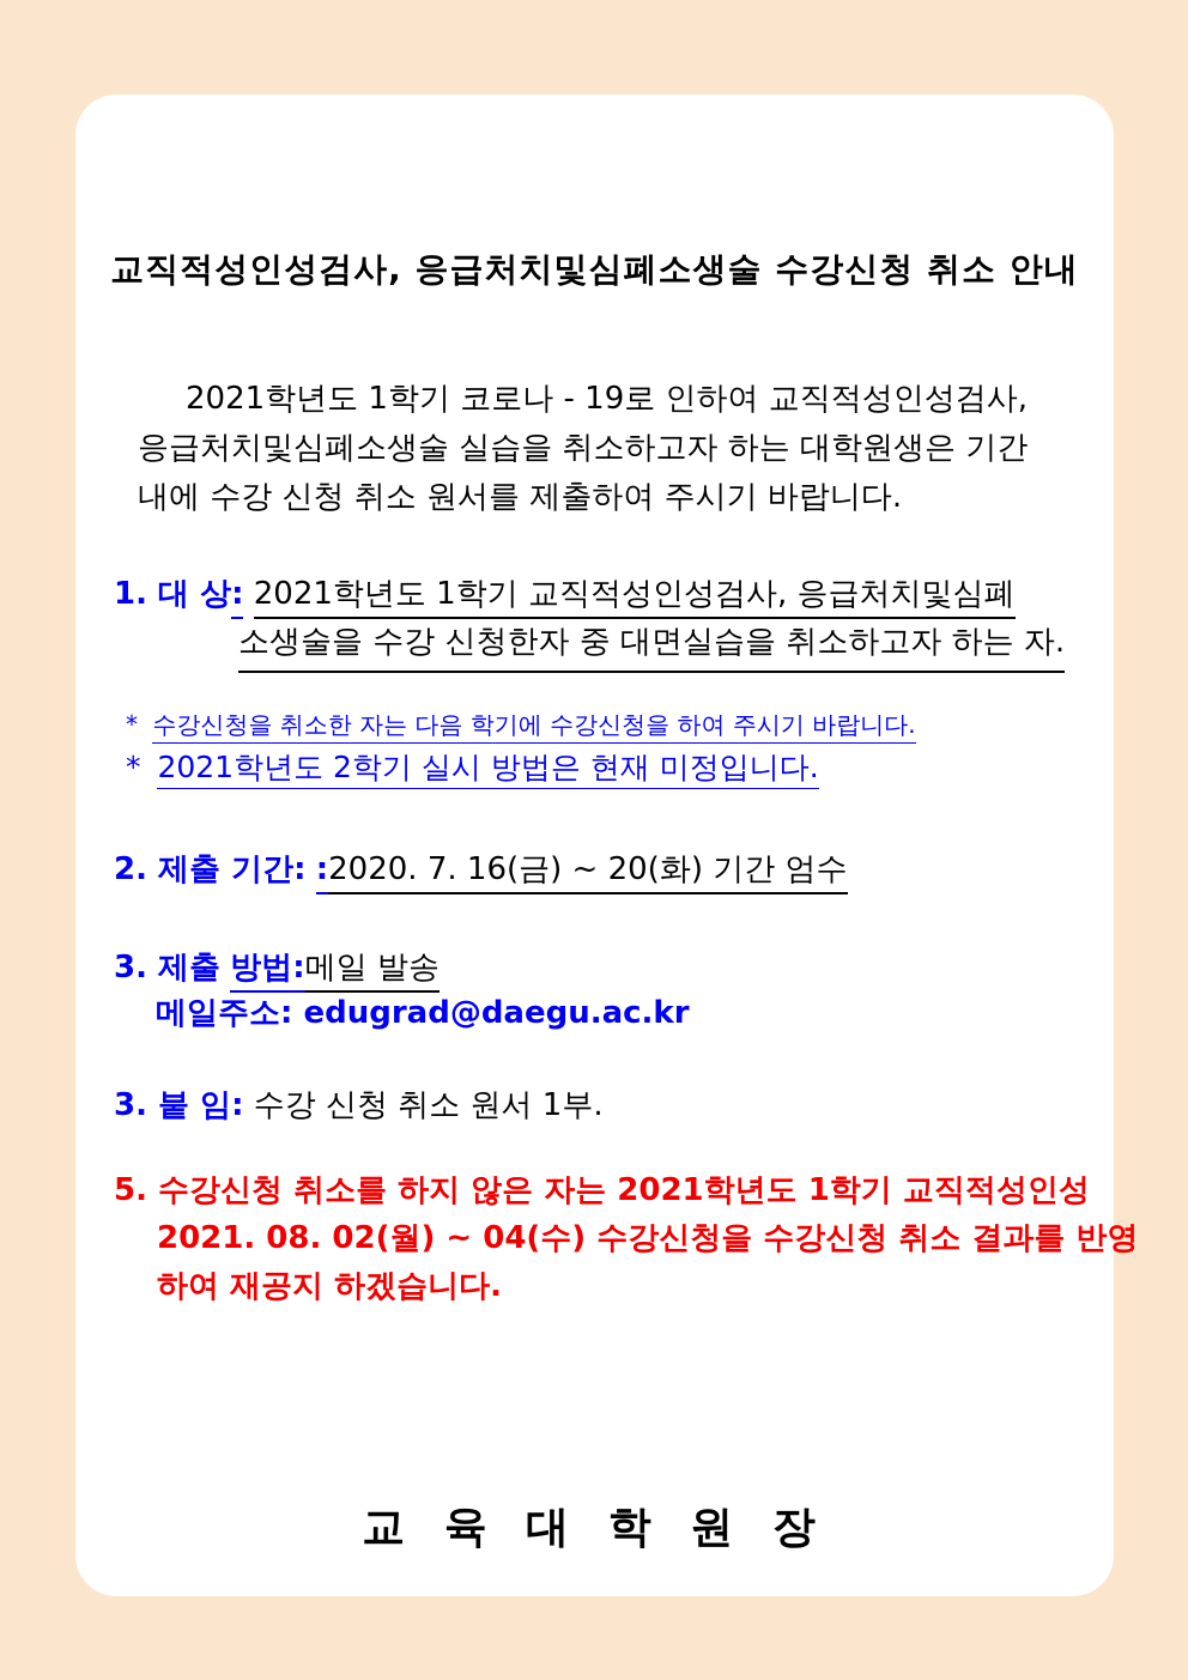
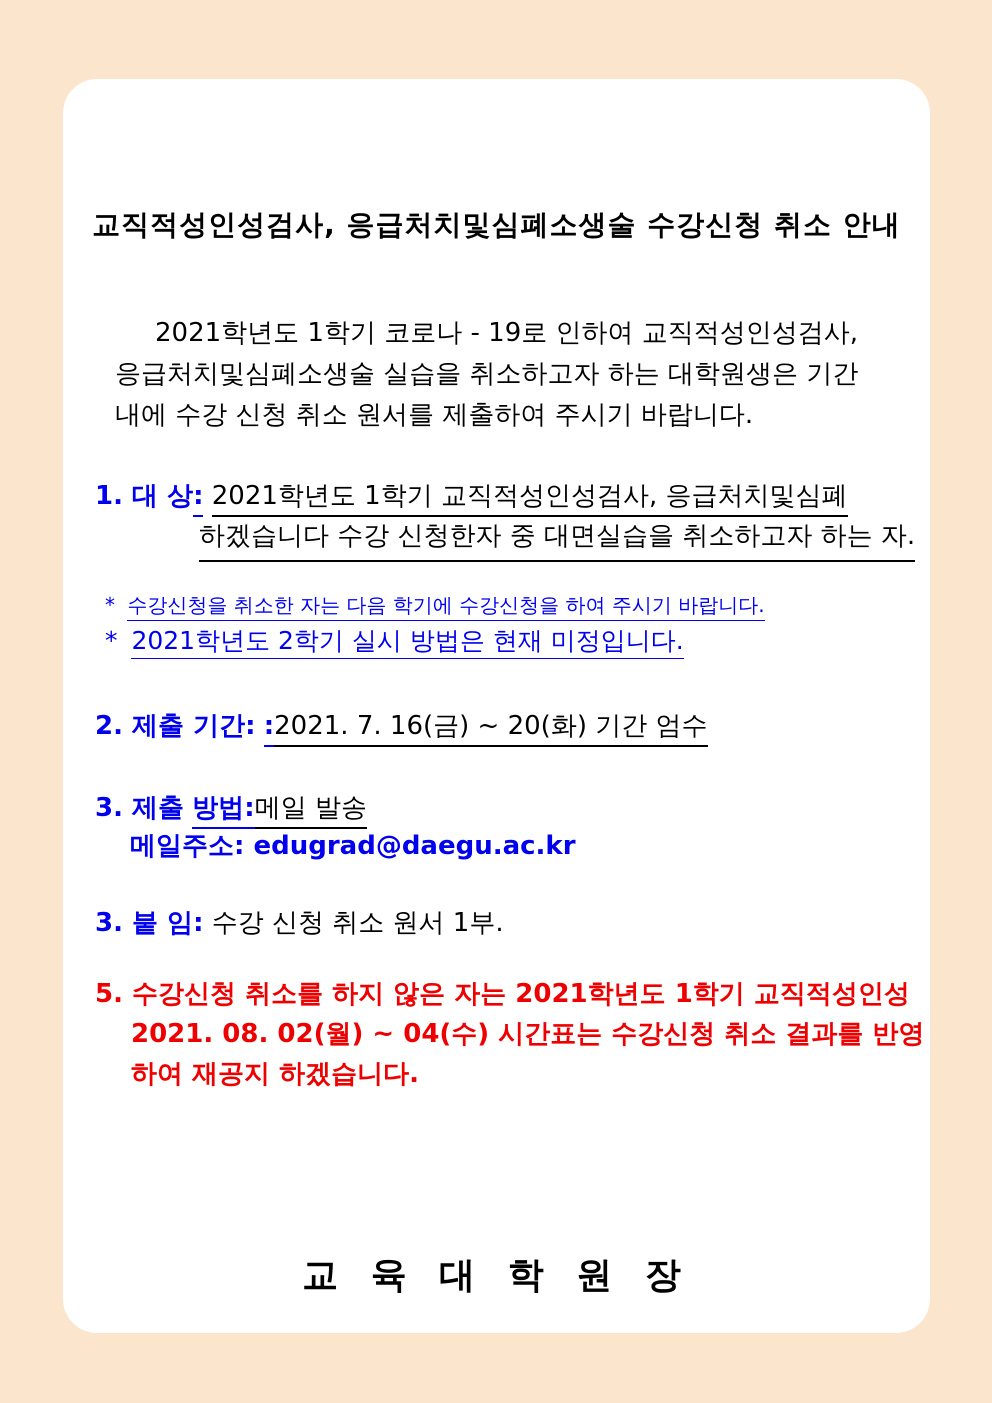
  교직적성인성검사, 응급처치및심폐소생술 수강신청 취소 안내
  2021학년도 1학기 코로나 - 19로 인하여 교직적성인성검사,
  응급처치및심폐소생술 실습을 취소하고자 하는 대학원생은 기간
  내에 수강 신청 취소 원서를 제출하여 주시기 바랍니다.
  1. 대 상: 2021학년도 1학기 교직적성인성검사, 응급처치및심폐
- 소생술을 수강 신청한자 중 대면실습을 취소하고자 하는 자.
+ 하겠습니다 수강 신청한자 중 대면실습을 취소하고자 하는 자.
  * 수강신청을 취소한 자는 다음 학기에 수강신청을 하여 주시기 바랍니다.
  * 2021학년도 2학기 실시 방법은 현재 미정입니다.
- 2. 제출 기간: :2020. 7. 16(금) ~ 20(화) 기간 엄수
+ 2. 제출 기간: :2021. 7. 16(금) ~ 20(화) 기간 엄수
  3. 제출 방법:메일 발송
  메일주소: edugrad@daegu.ac.kr
  3. 붙 임: 수강 신청 취소 원서 1부.
  5. 수강신청 취소를 하지 않은 자는 2021학년도 1학기 교직적성인성
- 2021. 08. 02(월) ~ 04(수) 수강신청을 수강신청 취소 결과를 반영
+ 2021. 08. 02(월) ~ 04(수) 시간표는 수강신청 취소 결과를 반영
  하여 재공지 하겠습니다.
  교 육 대 학 원 장
